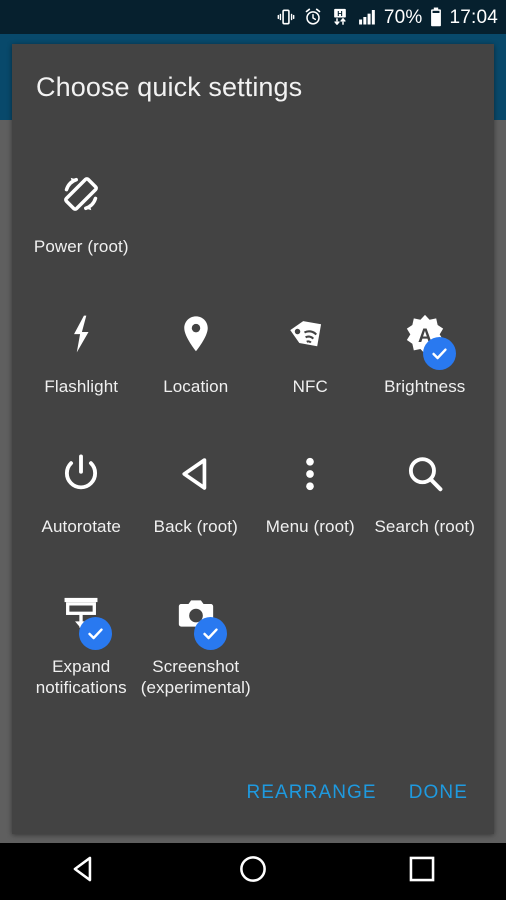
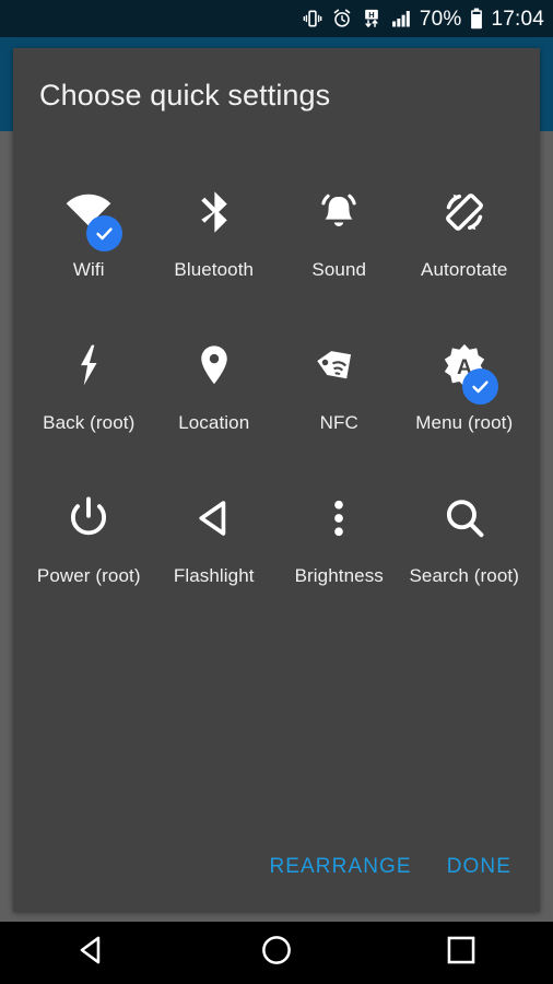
  H
  70%
  17:04
  Choose quick settings
+ Wifi
+ Bluetooth
+ Sound
- Power (root)
+ Autorotate
- Flashlight
+ Back (root)
  Location
  NFC
  A
- Brightness
+ Menu (root)
- Autorotate
+ Power (root)
- Back (root)
+ Flashlight
- Menu (root)
+ Brightness
  Search (root)
- Expand
- notifications
- Screenshot
- (experimental)
  REARRANGE
  DONE
